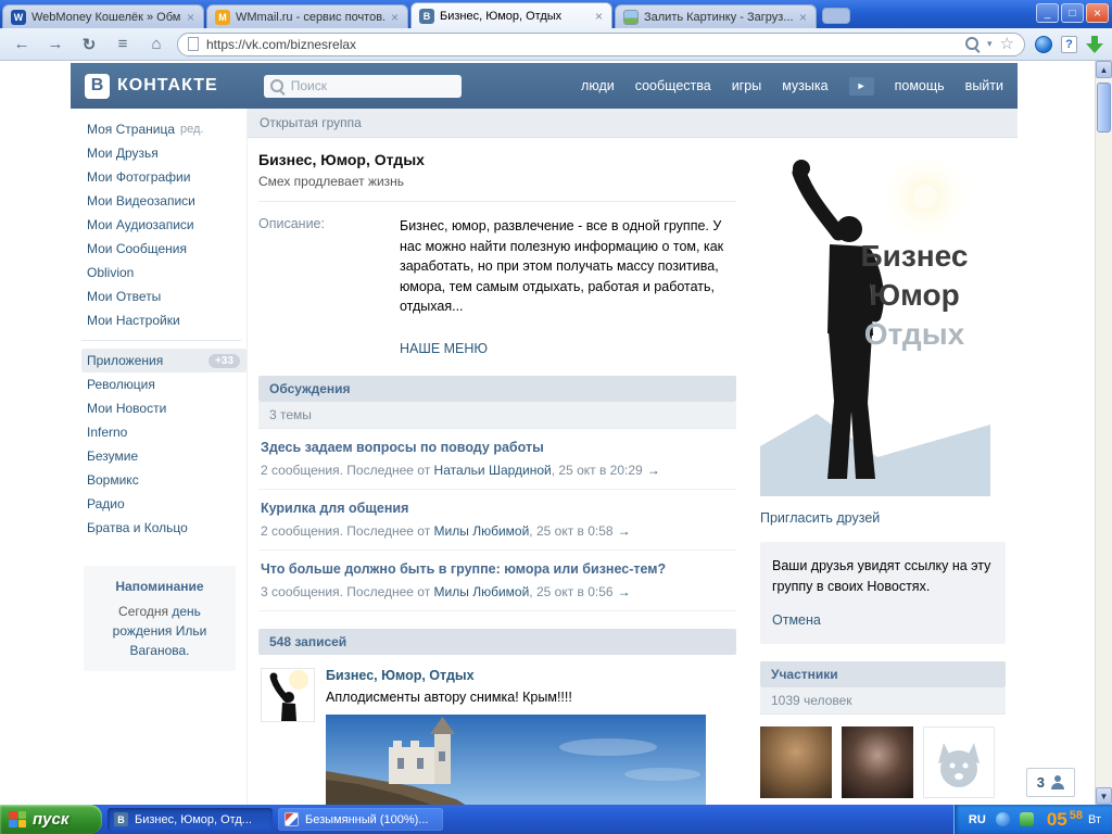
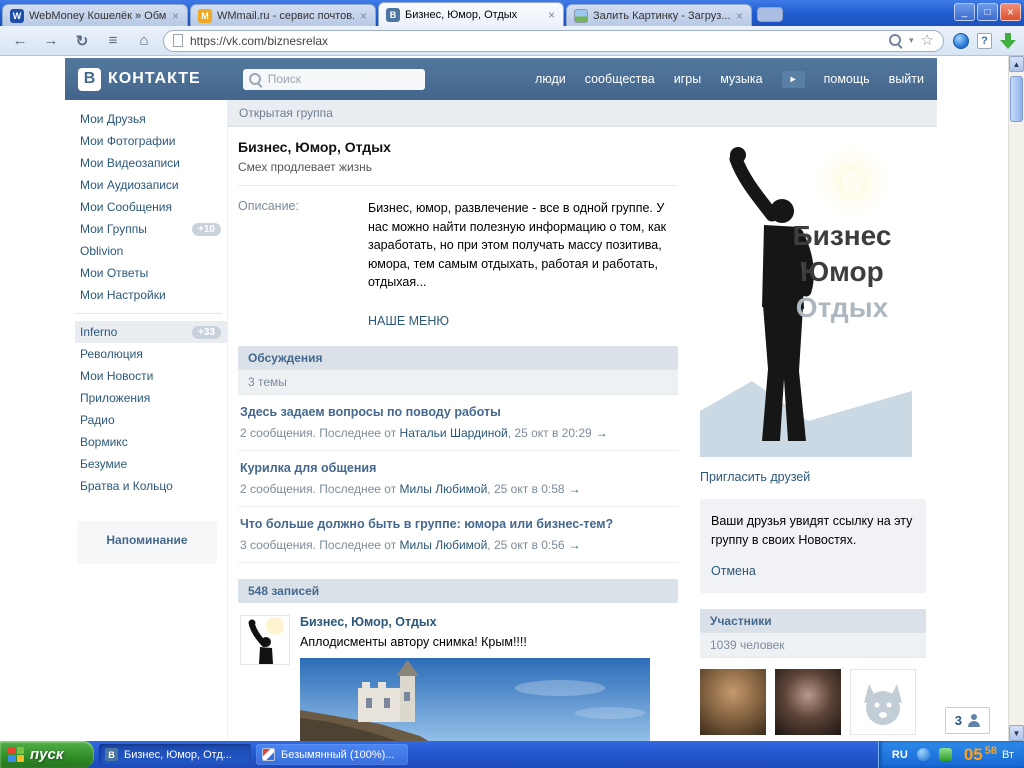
  W
  WebMoney Кошелёк » Обм
  ×
  M
  WMmail.ru - сервис почтов.
  ×
  В
  Бизнес, Юмор, Отдых
  ×
  Залить Картинку - Загруз...
  ×
  _
  □
  ×
  ←
  →
  ↻
  ≡
  ⌂
  https://vk.com/biznesrelax
  ▾
  ☆
  ?
  В
  КОНТАКТЕ
  Поиск
  люди
  сообщества
  игры
  музыка
  ►
  помощь
  выйти
- Моя Страница
- ред.
  Мои Друзья
  Мои Фотографии
  Мои Видеозаписи
  Мои Аудиозаписи
  Мои Сообщения
+ Мои Группы
+ +10
  Oblivion
  Мои Ответы
  Мои Настройки
- Приложения
+ Inferno
  +33
  Революция
  Мои Новости
- Inferno
+ Приложения
- Безумие
+ Радио
  Вормикс
- Радио
+ Безумие
  Братва и Кольцо
  Напоминание
- Сегодня день рождения Ильи Ваганова.
  Открытая группа
  Бизнес, Юмор, Отдых
  Смех продлевает жизнь
  Описание:
  Бизнес, юмор, развлечение - все в одной группе. У нас можно найти полезную информацию о том, как заработать, но при этом получать массу позитива, юмора, тем самым отдыхать, работая и работать, отдыхая...
  НАШЕ МЕНЮ
  Обсуждения
  3 темы
  Здесь задаем вопросы по поводу работы
  2 сообщения. Последнее от Натальи Шардиной, 25 окт в 20:29 →
  Курилка для общения
  2 сообщения. Последнее от Милы Любимой, 25 окт в 0:58 →
  Что больше должно быть в группе: юмора или бизнес-тем?
  3 сообщения. Последнее от Милы Любимой, 25 окт в 0:56 →
  548 записей
  Бизнес, Юмор, Отдых
  Аплодисменты автору снимка! Крым!!!!
  Бизнес
  Юмор
  Отдых
  Пригласить друзей
  Ваши друзья увидят ссылку на эту группу в своих Новостях.
  Отмена
  Участники
  1039 человек
  3
  ▲
  ▼
  пуск
  В
  Бизнес, Юмор, Отд...
  Безымянный (100%)...
  RU
  05
  58
  Вт
